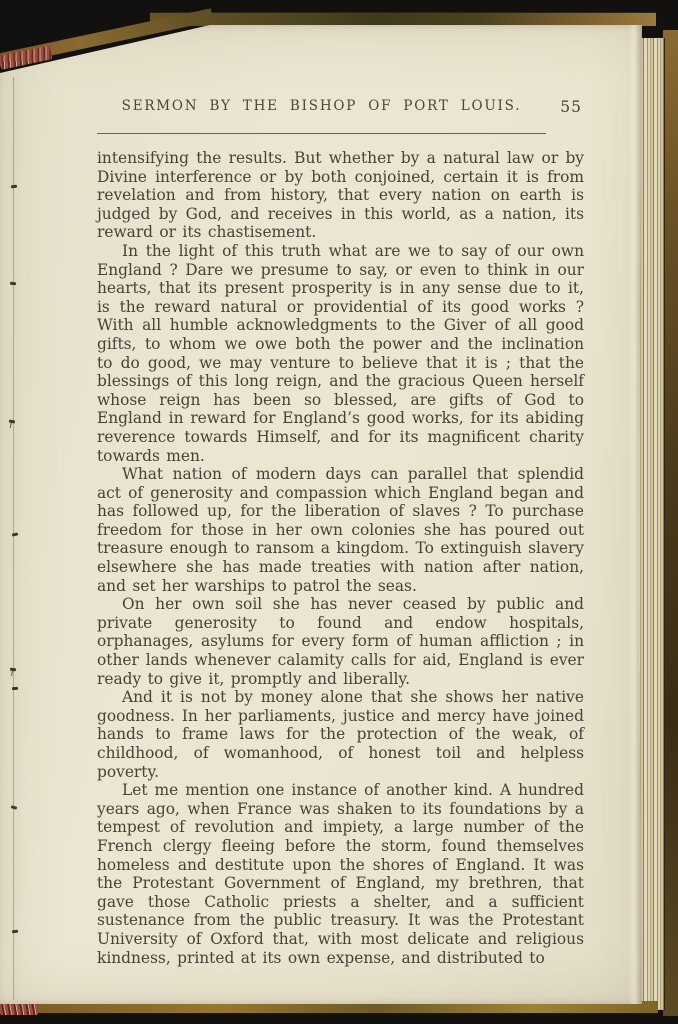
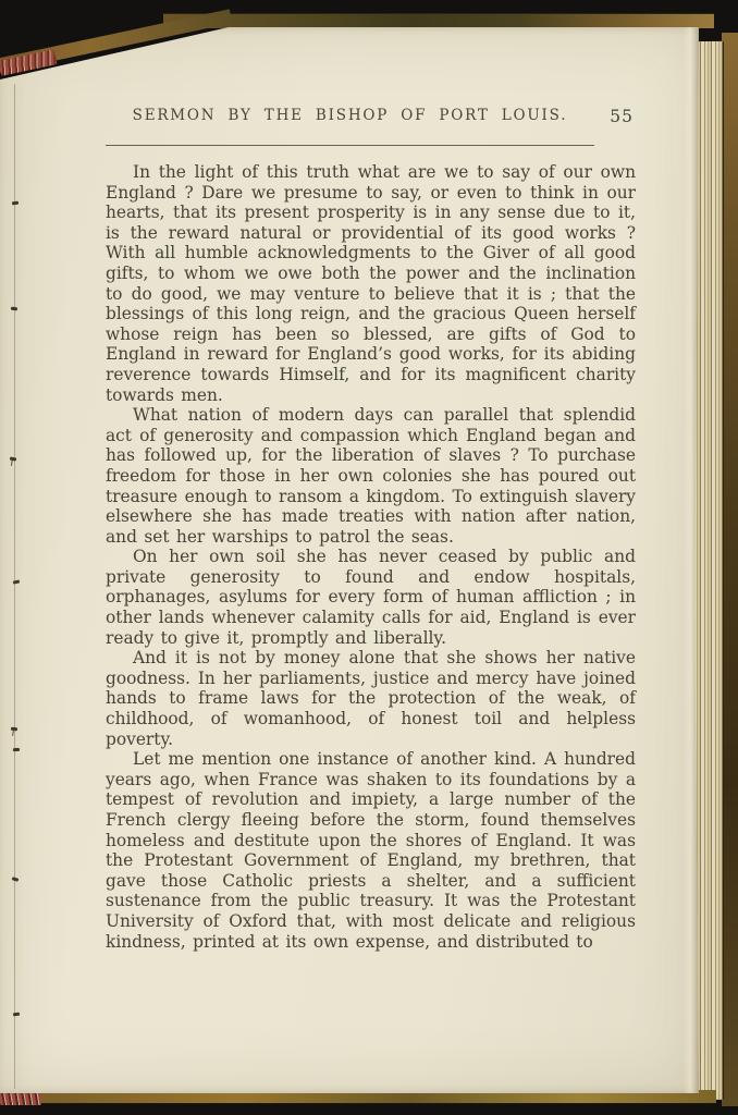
  SERMON BY THE BISHOP OF PORT LOUIS.
  55
- intensifying the results. But whether by a natural law or by Divine interference or by both conjoined, certain it is from revelation and from history, that every nation on earth is judged by God, and receives in this world, as a nation, its reward or its chastisement.
  In the light of this truth what are we to say of our own England ? Dare we presume to say, or even to think in our hearts, that its present prosperity is in any sense due to it, is the reward natural or providential of its good works ? With all humble acknowledgments to the Giver of all good gifts, to whom we owe both the power and the inclination to do good, we may venture to believe that it is ; that the blessings of this long reign, and the gracious Queen herself whose reign has been so blessed, are gifts of God to England in reward for England’s good works, for its abiding reverence towards Himself, and for its magnificent charity towards men.
  What nation of modern days can parallel that splendid act of generosity and compassion which England began and has followed up, for the liberation of slaves ? To purchase freedom for those in her own colonies she has poured out treasure enough to ransom a kingdom. To extinguish slavery elsewhere she has made treaties with nation after nation, and set her warships to patrol the seas.
  On her own soil she has never ceased by public and private generosity to found and endow hospitals, orphanages, asylums for every form of human affliction ; in other lands whenever calamity calls for aid, England is ever ready to give it, promptly and liberally.
  And it is not by money alone that she shows her native goodness. In her parliaments, justice and mercy have joined hands to frame laws for the protection of the weak, of childhood, of womanhood, of honest toil and helpless poverty.
  Let me mention one instance of another kind. A hundred years ago, when France was shaken to its foundations by a tempest of revolution and impiety, a large number of the French clergy fleeing before the storm, found themselves homeless and destitute upon the shores of England. It was the Protestant Government of England, my brethren, that gave those Catholic priests a shelter, and a sufficient sustenance from the public treasury. It was the Protestant University of Oxford that, with most delicate and religious kindness, printed at its own expense, and distributed to
